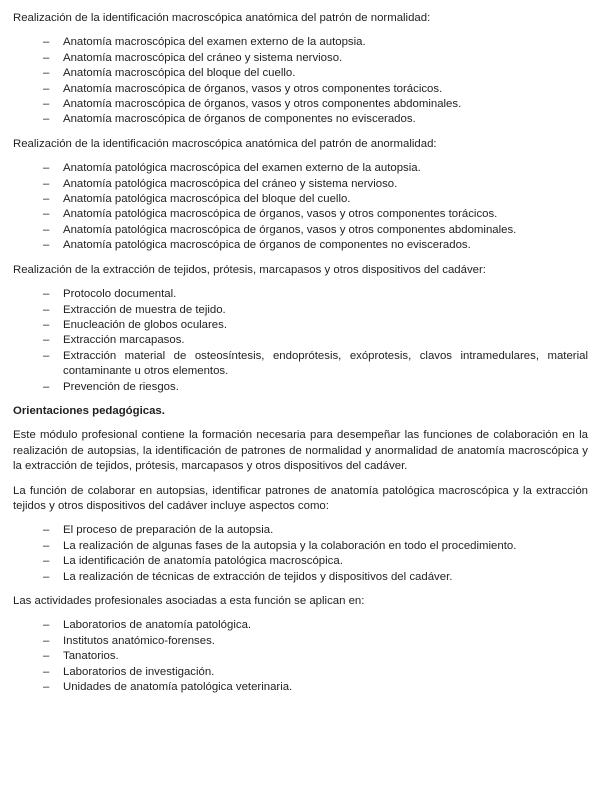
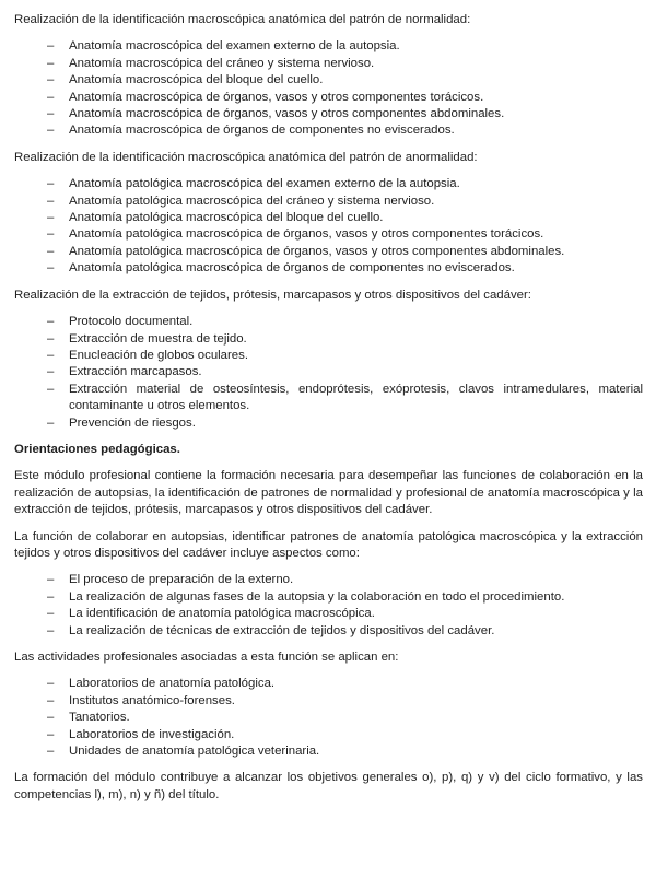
  Realización de la identificación macroscópica anatómica del patrón de normalidad:
  Anatomía macroscópica del examen externo de la autopsia.
  Anatomía macroscópica del cráneo y sistema nervioso.
  Anatomía macroscópica del bloque del cuello.
  Anatomía macroscópica de órganos, vasos y otros componentes torácicos.
  Anatomía macroscópica de órganos, vasos y otros componentes abdominales.
  Anatomía macroscópica de órganos de componentes no eviscerados.
  Realización de la identificación macroscópica anatómica del patrón de anormalidad:
  Anatomía patológica macroscópica del examen externo de la autopsia.
  Anatomía patológica macroscópica del cráneo y sistema nervioso.
  Anatomía patológica macroscópica del bloque del cuello.
  Anatomía patológica macroscópica de órganos, vasos y otros componentes torácicos.
  Anatomía patológica macroscópica de órganos, vasos y otros componentes abdominales.
  Anatomía patológica macroscópica de órganos de componentes no eviscerados.
  Realización de la extracción de tejidos, prótesis, marcapasos y otros dispositivos del cadáver:
  Protocolo documental.
  Extracción de muestra de tejido.
  Enucleación de globos oculares.
  Extracción marcapasos.
  Extracción material de osteosíntesis, endoprótesis, exóprotesis, clavos intramedulares, material contaminante u otros elementos.
  Prevención de riesgos.
  Orientaciones pedagógicas.
- Este módulo profesional contiene la formación necesaria para desempeñar las funciones de colaboración en la realización de autopsias, la identificación de patrones de normalidad y anormalidad de anatomía macroscópica y la extracción de tejidos, prótesis, marcapasos y otros dispositivos del cadáver.
+ Este módulo profesional contiene la formación necesaria para desempeñar las funciones de colaboración en la realización de autopsias, la identificación de patrones de normalidad y profesional de anatomía macroscópica y la extracción de tejidos, prótesis, marcapasos y otros dispositivos del cadáver.
  La función de colaborar en autopsias, identificar patrones de anatomía patológica macroscópica y la extracción tejidos y otros dispositivos del cadáver incluye aspectos como:
- El proceso de preparación de la autopsia.
+ El proceso de preparación de la externo.
  La realización de algunas fases de la autopsia y la colaboración en todo el procedimiento.
  La identificación de anatomía patológica macroscópica.
  La realización de técnicas de extracción de tejidos y dispositivos del cadáver.
  Las actividades profesionales asociadas a esta función se aplican en:
  Laboratorios de anatomía patológica.
  Institutos anatómico-forenses.
  Tanatorios.
  Laboratorios de investigación.
  Unidades de anatomía patológica veterinaria.
+ La formación del módulo contribuye a alcanzar los objetivos generales o), p), q) y v) del ciclo formativo, y las competencias l), m), n) y ñ) del título.
